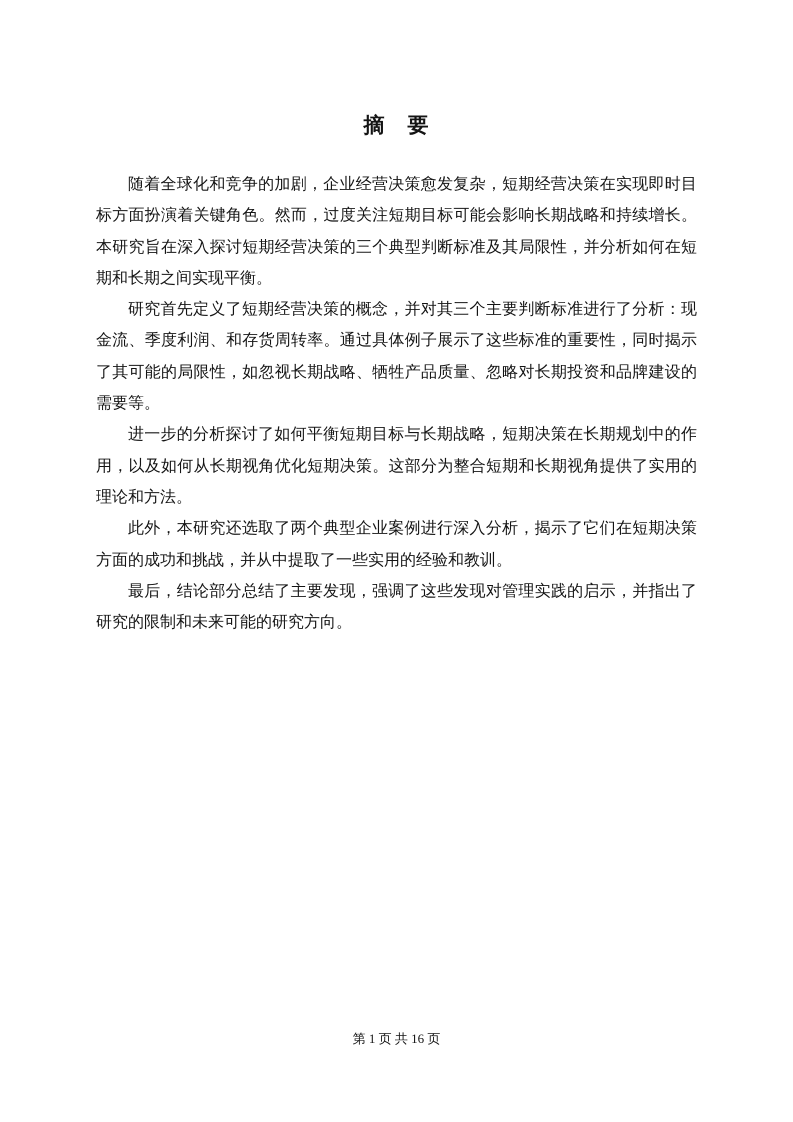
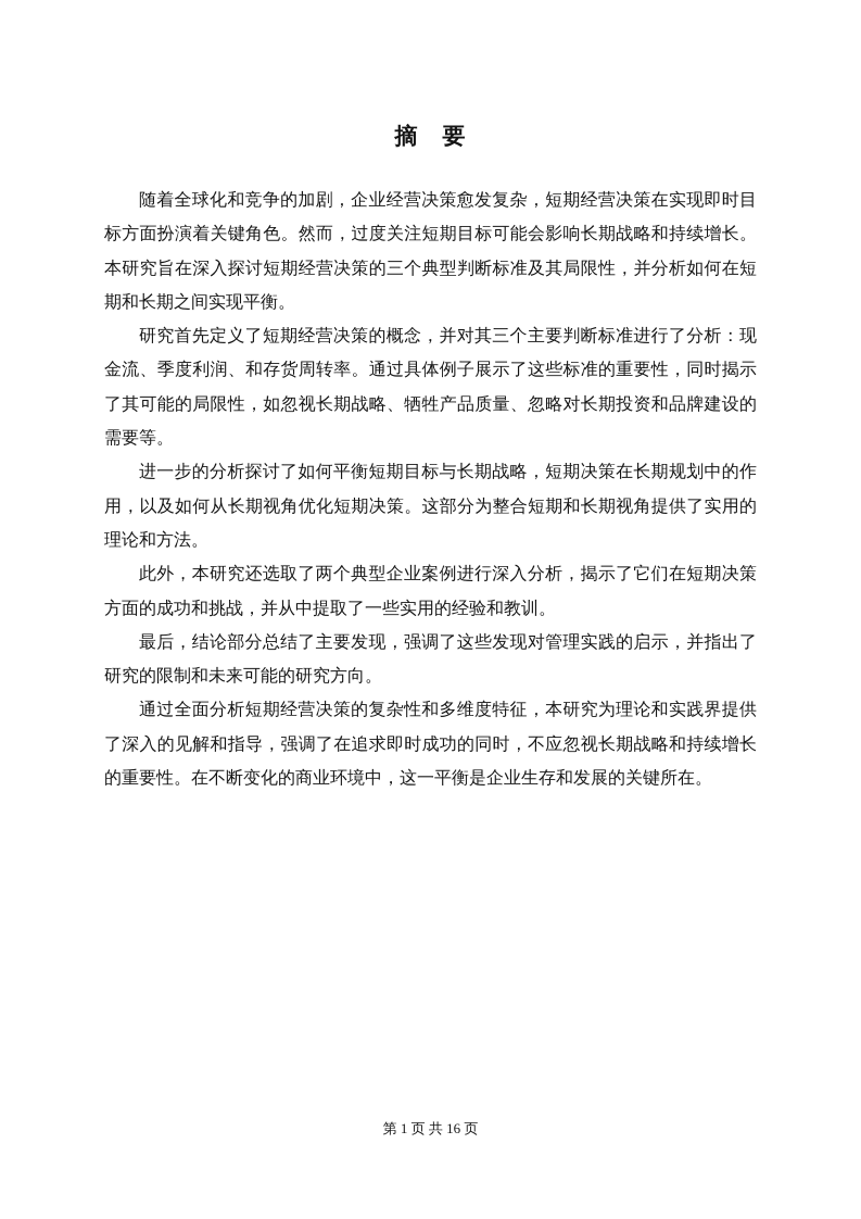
  摘 要
  随着全球化和竞争的加剧，企业经营决策愈发复杂，短期经营决策在实现即时目标方面扮演着关键角色。然而，过度关注短期目标可能会影响长期战略和持续增长。本研究旨在深入探讨短期经营决策的三个典型判断标准及其局限性，并分析如何在短期和长期之间实现平衡。
  研究首先定义了短期经营决策的概念，并对其三个主要判断标准进行了分析：现金流、季度利润、和存货周转率。通过具体例子展示了这些标准的重要性，同时揭示了其可能的局限性，如忽视长期战略、牺牲产品质量、忽略对长期投资和品牌建设的需要等。
  进一步的分析探讨了如何平衡短期目标与长期战略，短期决策在长期规划中的作用，以及如何从长期视角优化短期决策。这部分为整合短期和长期视角提供了实用的理论和方法。
  此外，本研究还选取了两个典型企业案例进行深入分析，揭示了它们在短期决策方面的成功和挑战，并从中提取了一些实用的经验和教训。
  最后，结论部分总结了主要发现，强调了这些发现对管理实践的启示，并指出了研究的限制和未来可能的研究方向。
+ 通过全面分析短期经营决策的复杂性和多维度特征，本研究为理论和实践界提供了深入的见解和指导，强调了在追求即时成功的同时，不应忽视长期战略和持续增长的重要性。在不断变化的商业环境中，这一平衡是企业生存和发展的关键所在。
  第 1 页 共 16 页
